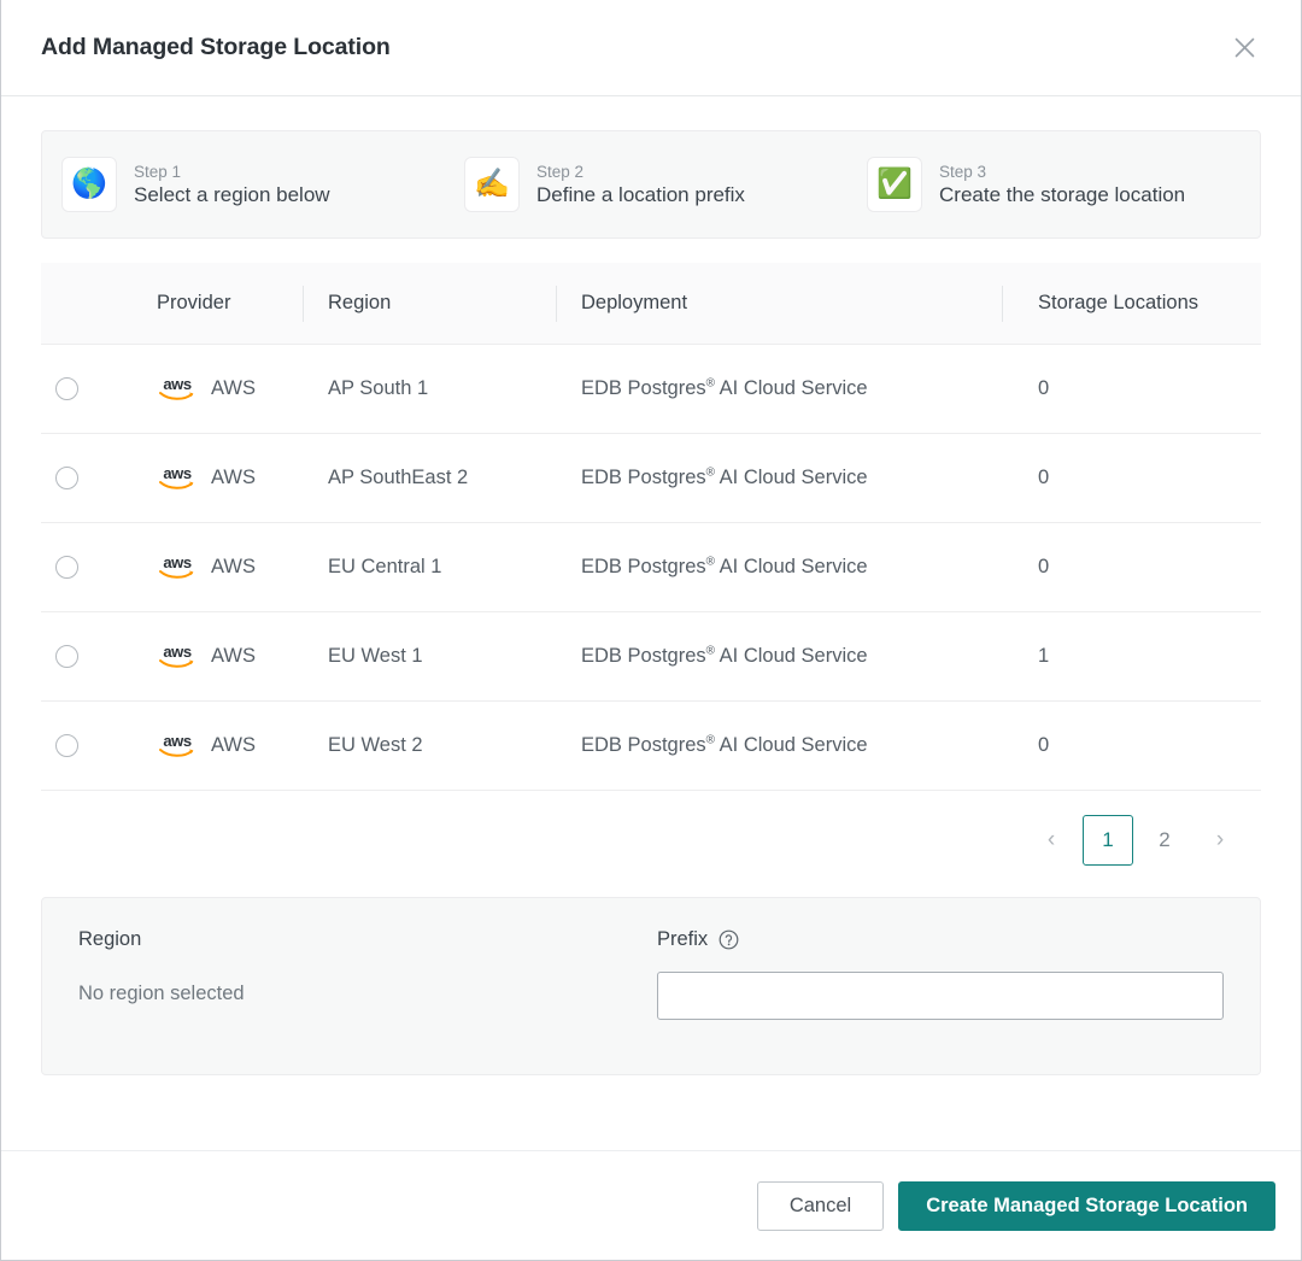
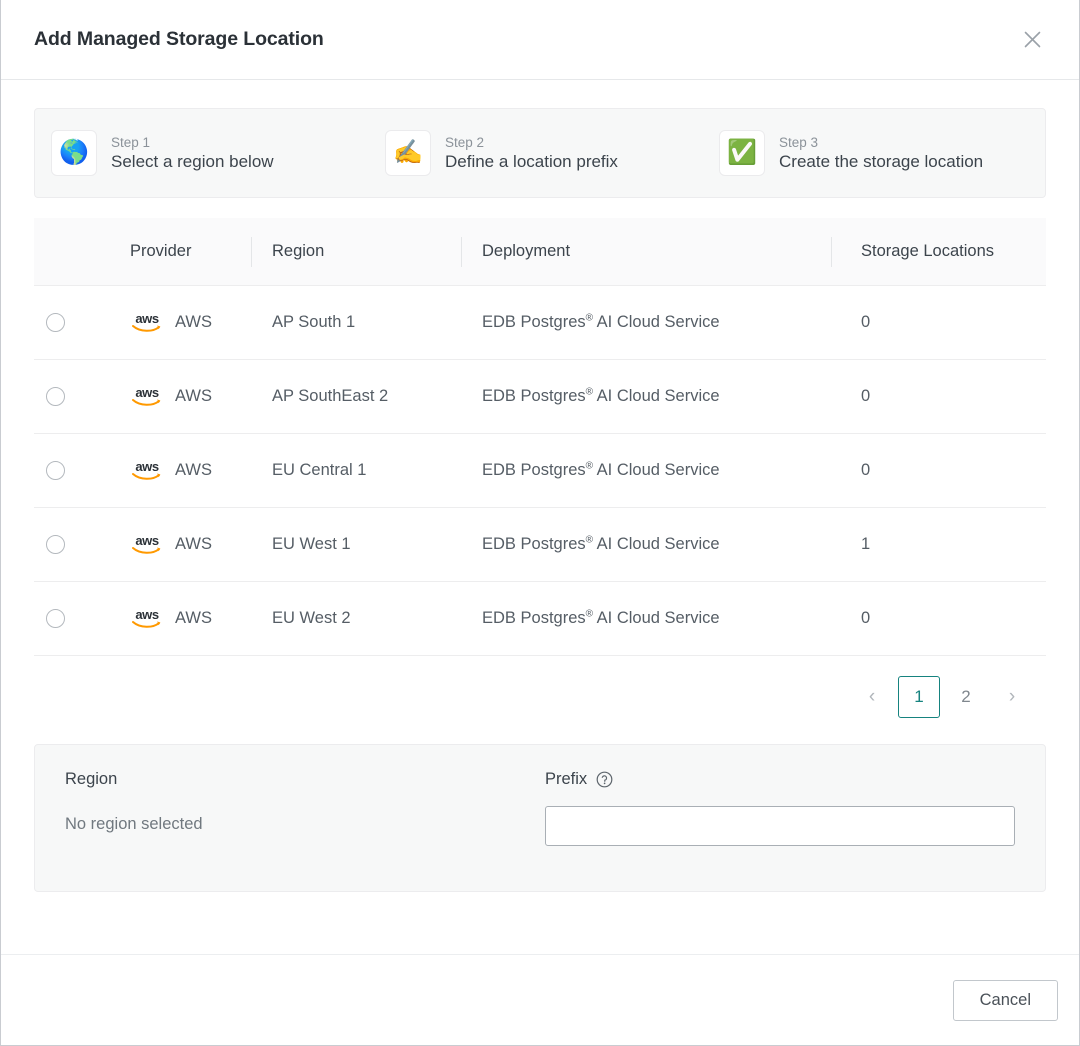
  Add Managed Storage Location
  🌎
  Step 1
  Select a region below
  ✍️
  Step 2
  Define a location prefix
  ✅
  Step 3
  Create the storage location
  Provider
  Region
  Deployment
  Storage Locations
  aws
  AWS
  AP South 1
  EDB Postgres® AI Cloud Service
  0
  aws
  AWS
  AP SouthEast 2
  EDB Postgres® AI Cloud Service
  0
  aws
  AWS
  EU Central 1
  EDB Postgres® AI Cloud Service
  0
  aws
  AWS
  EU West 1
  EDB Postgres® AI Cloud Service
  1
  aws
  AWS
  EU West 2
  EDB Postgres® AI Cloud Service
  0
  ‹
  1
  2
  ›
  Region
  No region selected
  Prefix
  Cancel
- Create Managed Storage Location
